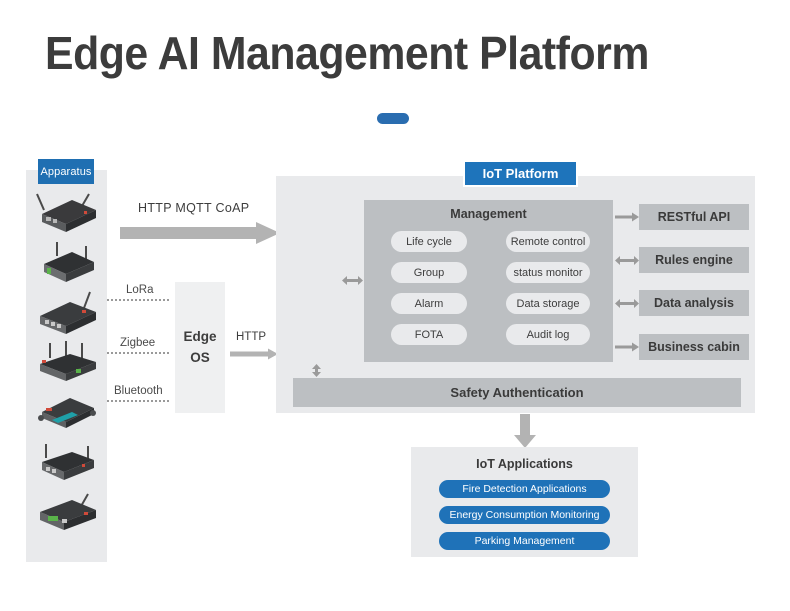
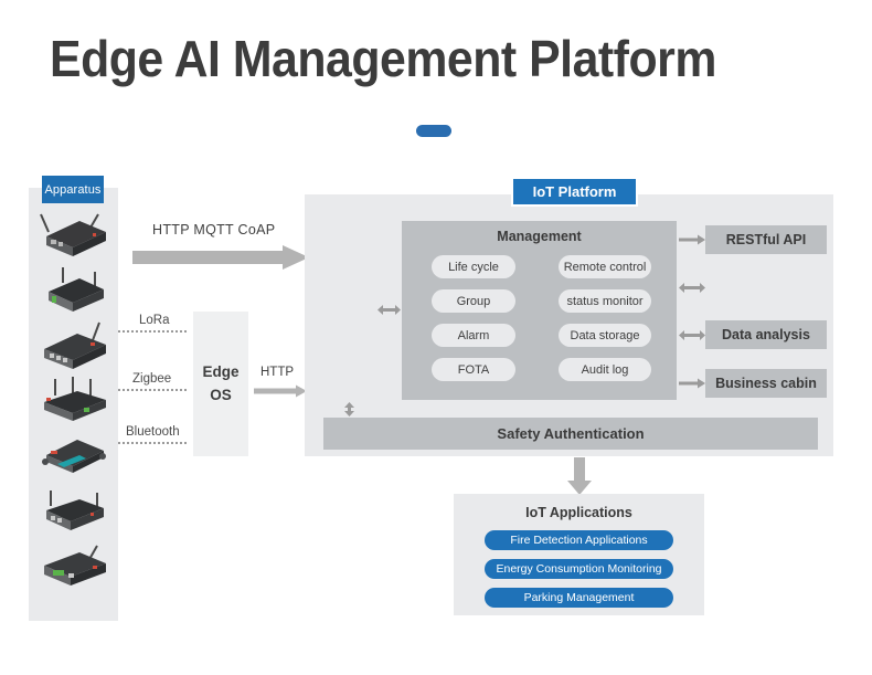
  Edge AI Management Platform
  Apparatus
  HTTP MQTT CoAP
  LoRa
  Zigbee
  Bluetooth
  Edge
  OS
  HTTP
  IoT Platform
  Management
  Life cycle
  Group
  Alarm
  FOTA
  Remote control
  status monitor
  Data storage
  Audit log
  RESTful API
- Rules engine
  Data analysis
  Business cabin
  Safety Authentication
  IoT Applications
  Fire Detection Applications
  Energy Consumption Monitoring
  Parking Management
